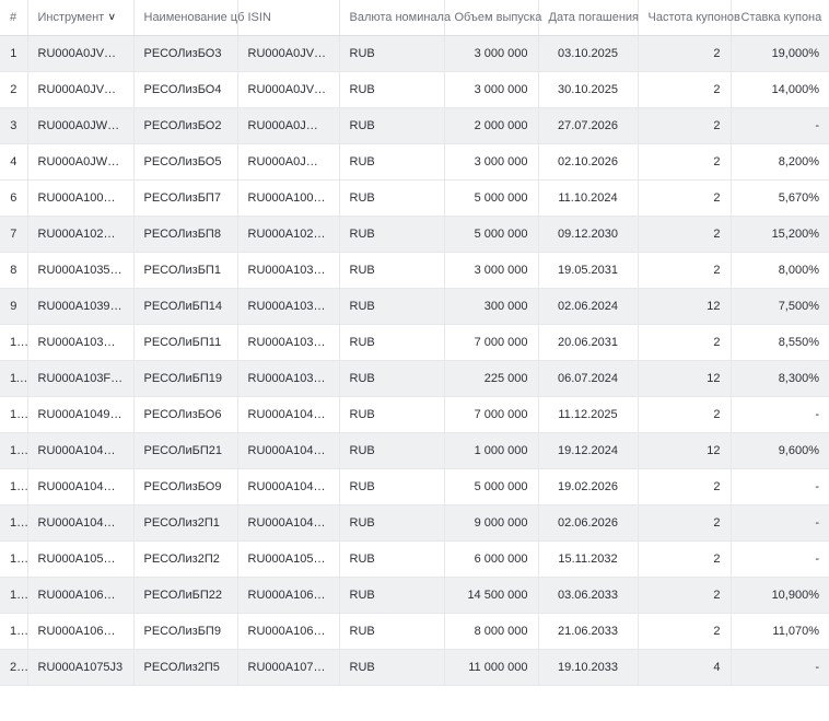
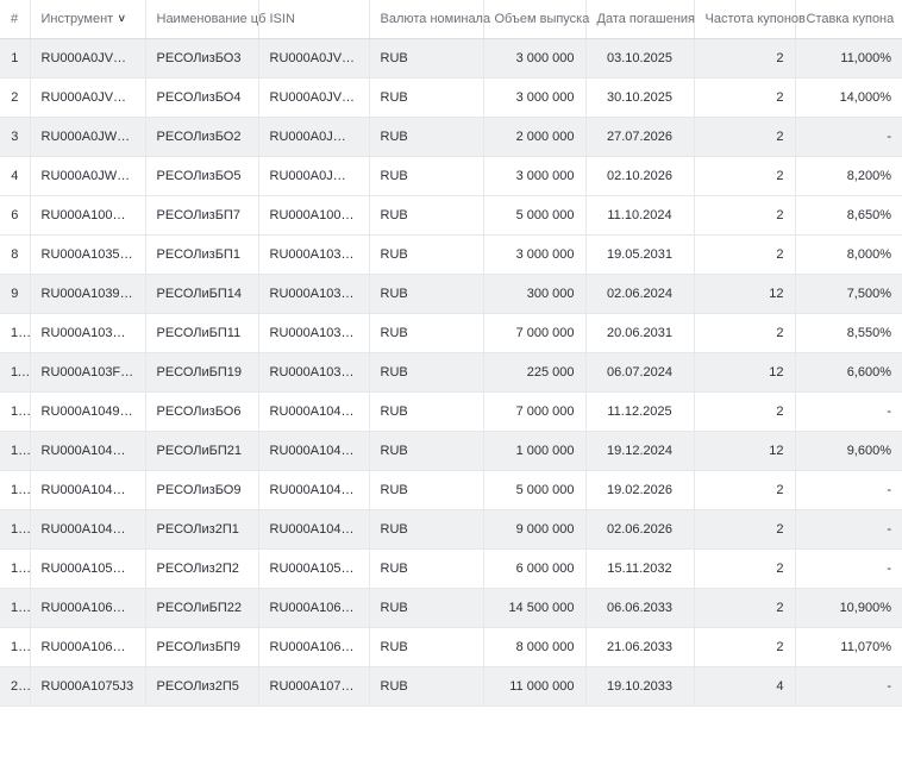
  #	Инструмент ∨	Наименование цб	ISIN	Валюта номинала	Объем выпуска	Дата погашения	Частота купонов	Ставка купона
- 1	RU000A0JVUS1	РЕСОЛизБО3	RU000A0JVUS1	RUB	3 000 000	03.10.2025	2	19,000%
+ 1	RU000A0JVUS1	РЕСОЛизБО3	RU000A0JVUS1	RUB	3 000 000	03.10.2025	2	11,000%
  2	RU000A0JVXS5	РЕСОЛизБО4	RU000A0JVXS5	RUB	3 000 000	30.10.2025	2	14,000%
  3	RU000A0JWPF6	РЕСОЛизБО2	RU000A0JWPF6	RUB	2 000 000	27.07.2026	2	-
  4	RU000A0JWVT5	РЕСОЛизБО5	RU000A0JWVT5	RUB	3 000 000	02.10.2026	2	8,200%
- 6	RU000A100XU4	РЕСОЛизБП7	RU000A100XU4	RUB	5 000 000	11.10.2024	2	5,670%
+ 6	RU000A100XU4	РЕСОЛизБП7	RU000A100XU4	RUB	5 000 000	11.10.2024	2	8,650%
- 7	RU000A102K39	РЕСОЛизБП8	RU000A102K39	RUB	5 000 000	09.12.2030	2	15,200%
  8	RU000A1035H1	РЕСОЛизБП1	RU000A1035H1	RUB	3 000 000	19.05.2031	2	8,000%
  9	RU000A1039F7	РЕСОЛиБП14	RU000A1039F7	RUB	300 000	02.06.2024	12	7,500%
  10	RU000A103C53	РЕСОЛиБП11	RU000A103C53	RUB	7 000 000	20.06.2031	2	8,550%
- 11	RU000A103F68	РЕСОЛиБП19	RU000A103F68	RUB	225 000	06.07.2024	12	8,300%
+ 11	RU000A103F68	РЕСОЛиБП19	RU000A103F68	RUB	225 000	06.07.2024	12	6,600%
  12	RU000A1049Y7	РЕСОЛизБО6	RU000A1049Y7	RUB	7 000 000	11.12.2025	2	-
  13	RU000A104CL9	РЕСОЛиБП21	RU000A104CL9	RUB	1 000 000	19.12.2024	12	9,600%
  14	RU000A104KW9	РЕСОЛизБО9	RU000A104KW9	RUB	5 000 000	19.02.2026	2	-
  15	RU000A104V26	РЕСОЛиз2П1	RU000A104V26	RUB	9 000 000	02.06.2026	2	-
  16	RU000A105HH3	РЕСОЛиз2П2	RU000A105HH3	RUB	6 000 000	15.11.2032	2	-
- 17	RU000A106DP3	РЕСОЛиБП22	RU000A106DP3	RUB	14 500 000	03.06.2033	2	10,900%
+ 17	RU000A106DP3	РЕСОЛиБП22	RU000A106DP3	RUB	14 500 000	06.06.2033	2	10,900%
  18	RU000A106GH3	РЕСОЛизБП9	RU000A106GH3	RUB	8 000 000	21.06.2033	2	11,070%
  20	RU000A1075J3	РЕСОЛиз2П5	RU000A1075J3	RUB	11 000 000	19.10.2033	4	-
